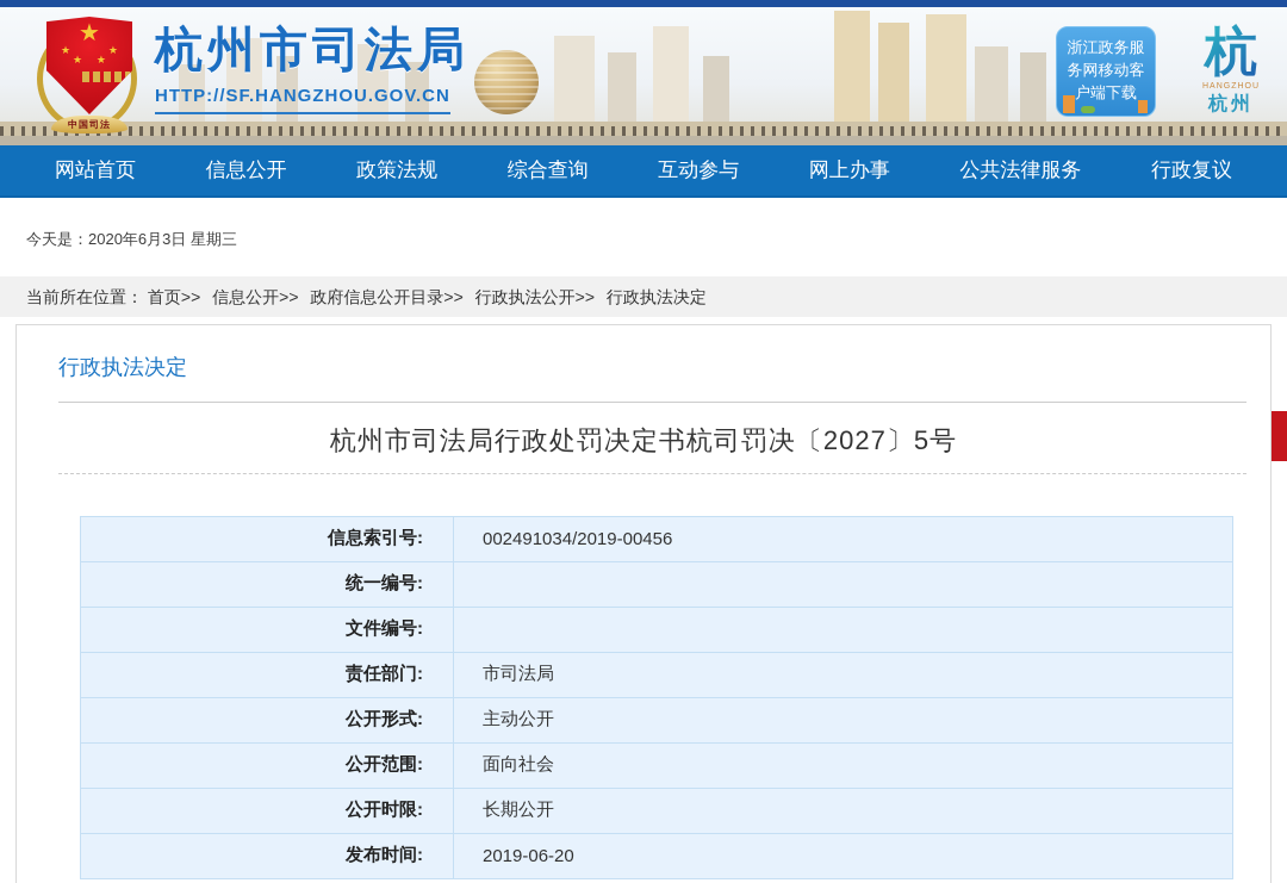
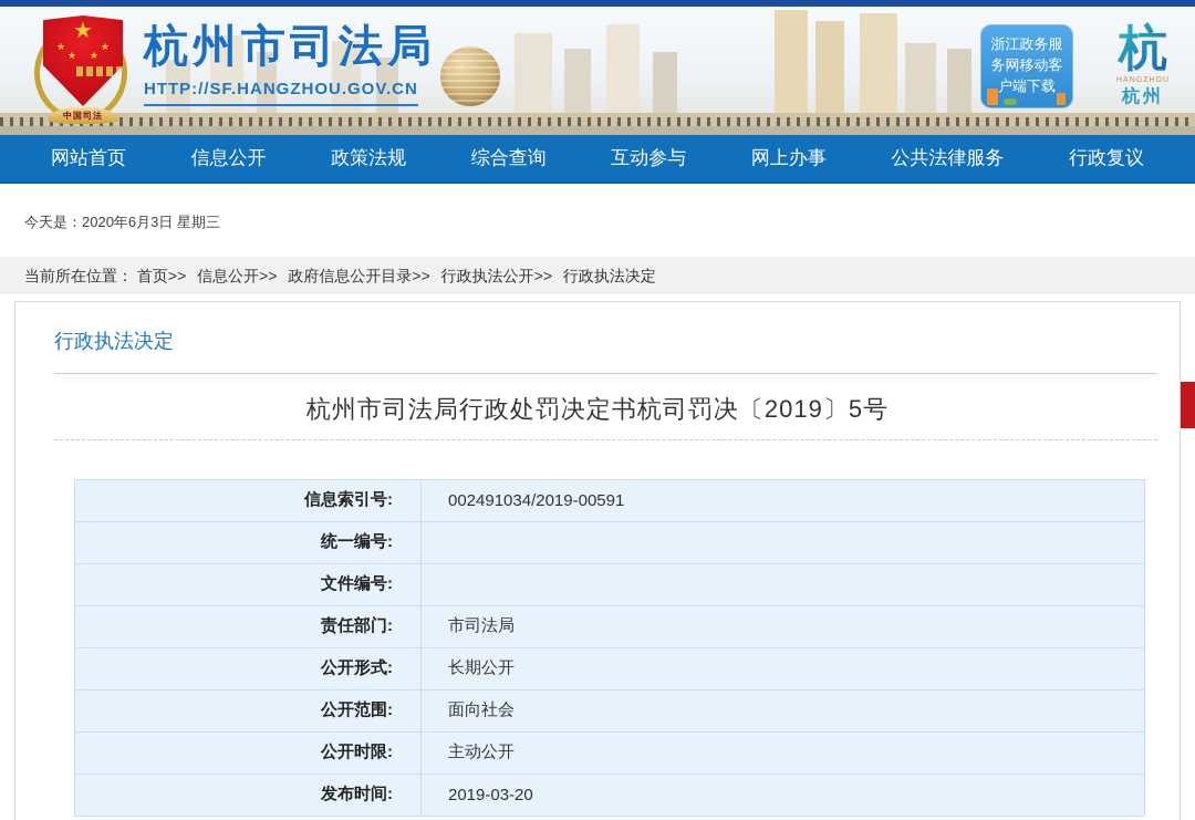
  ★
  ★
  ★
  ★
  ★
  中国司法
  杭州市司法局
  HTTP://SF.HANGZHOU.GOV.CN
  浙江政务服
  务网移动客
  户端下载
  杭
  杭州
  网站首页
  信息公开
  政策法规
  综合查询
  互动参与
  网上办事
  公共法律服务
  行政复议
  今天是：2020年6月3日 星期三
  当前所在位置： 首页>> 信息公开>> 政府信息公开目录>> 行政执法公开>> 行政执法决定
  行政执法决定
- 杭州市司法局行政处罚决定书杭司罚决〔2027〕5号
+ 杭州市司法局行政处罚决定书杭司罚决〔2019〕5号
- 信息索引号:	002491034/2019-00456
+ 信息索引号:	002491034/2019-00591
  统一编号:
  文件编号:
  责任部门:	市司法局
- 公开形式:	主动公开
+ 公开形式:	长期公开
  公开范围:	面向社会
- 公开时限:	长期公开
+ 公开时限:	主动公开
- 发布时间:	2019-06-20
+ 发布时间:	2019-03-20
